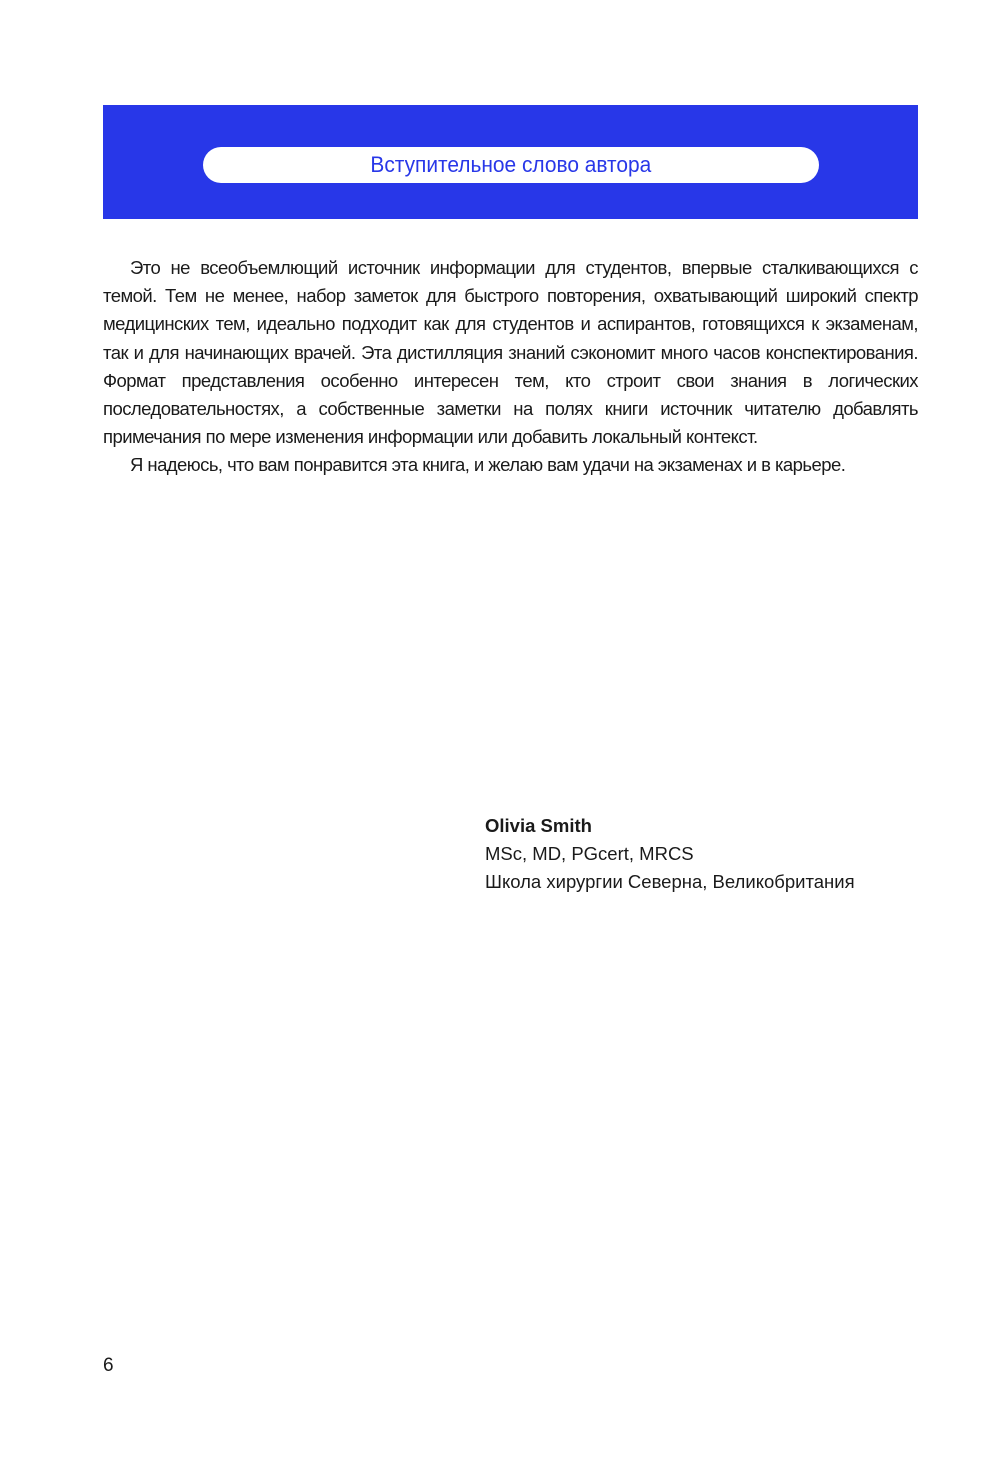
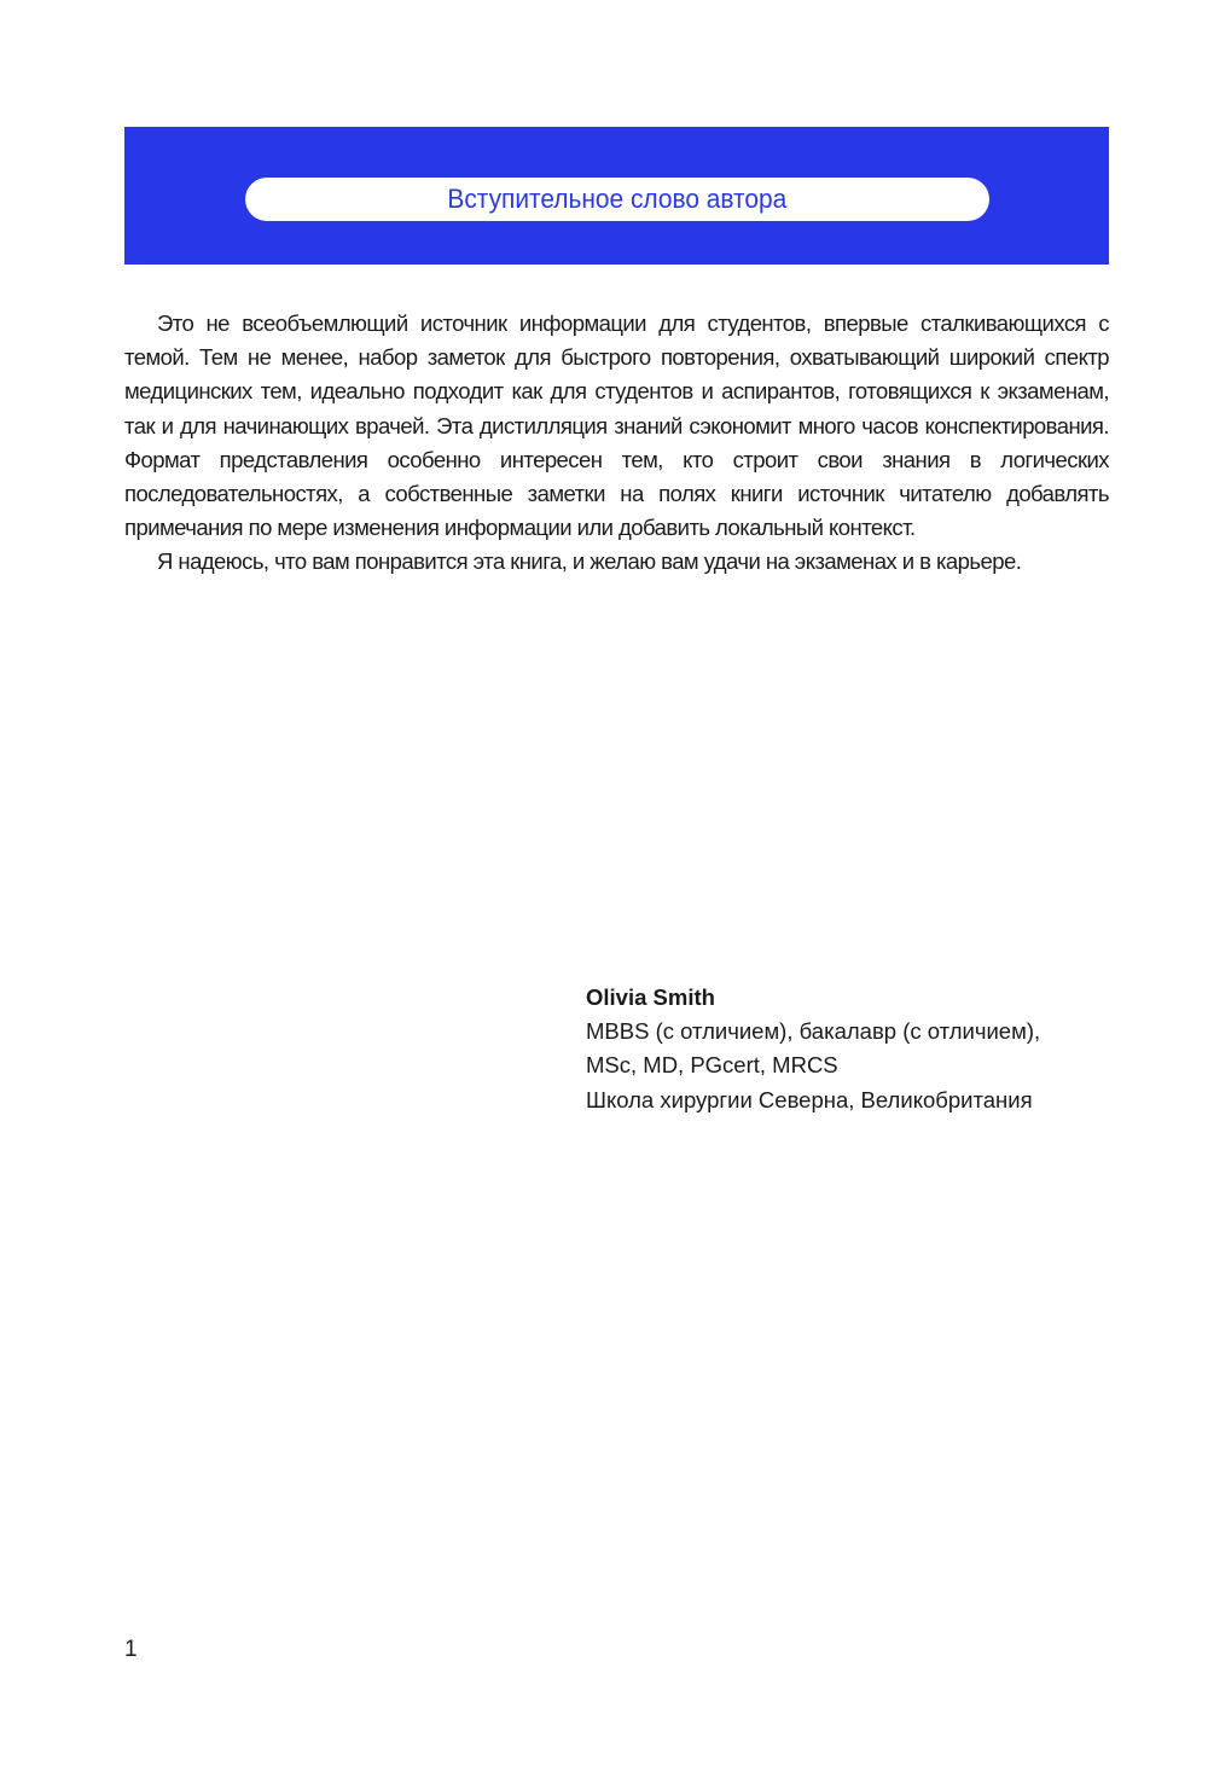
  Вступительное слово автора
  Это не всеобъемлющий источник информации для студентов, впервые сталкивающихся с темой. Тем не менее, набор заметок для быстрого повторения, охватывающий широкий спектр медицинских тем, идеально подходит как для студентов и аспирантов, готовящихся к экзаменам, так и для начинающих врачей. Эта дистилляция знаний сэкономит много часов конспектирования. Формат представления особенно интересен тем, кто строит свои знания в логических последовательностях, а собственные заметки на полях книги источник читателю добавлять примечания по мере изменения информации или добавить локальный контекст.
  Я надеюсь, что вам понравится эта книга, и желаю вам удачи на экзаменах и в карьере.
  Olivia Smith
+ MBBS (с отличием), бакалавр (с отличием),
  MSc, MD, PGcert, MRCS
  Школа хирургии Северна, Великобритания
- 6
+ 1
